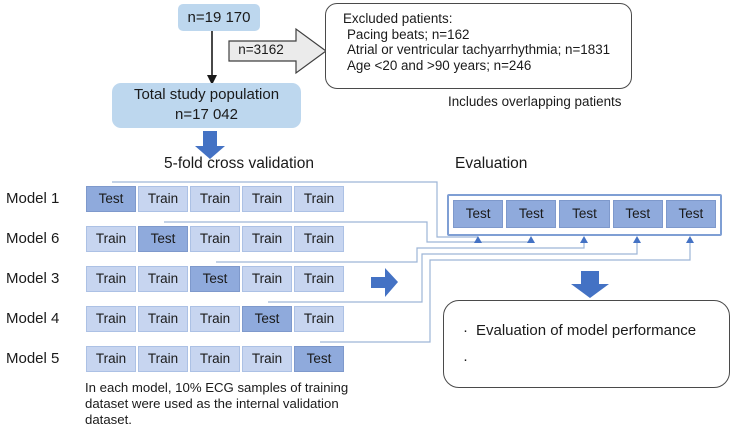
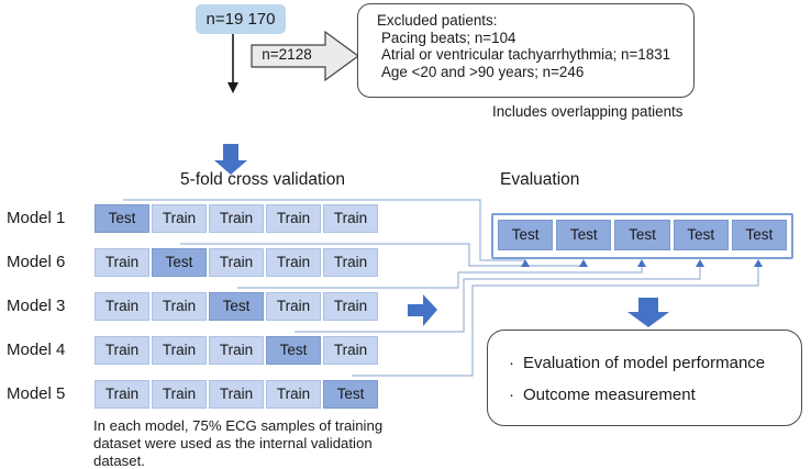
  n=19 170
- n=3162
+ n=2128
  Excluded patients:
- Pacing beats; n=162
+ Pacing beats; n=104
  Atrial or ventricular tachyarrhythmia; n=1831
  Age <20 and >90 years; n=246
  Includes overlapping patients
- Total study population
- n=17 042
  5-fold cross validation
  Evaluation
  Model 1
  Model 6
  Model 3
  Model 4
  Model 5
  Test
  Train
  Train
  Train
  Train
  Train
  Test
  Train
  Train
  Train
  Train
  Train
  Test
  Train
  Train
  Train
  Train
  Train
  Test
  Train
  Train
  Train
  Train
  Train
  Test
  Test
  Test
  Test
  Test
  Test
  ·
  Evaluation of model performance
  ·
+ Outcome measurement
- In each model, 10% ECG samples of training dataset were used as the internal validation dataset.
+ In each model, 75% ECG samples of training dataset were used as the internal validation dataset.
